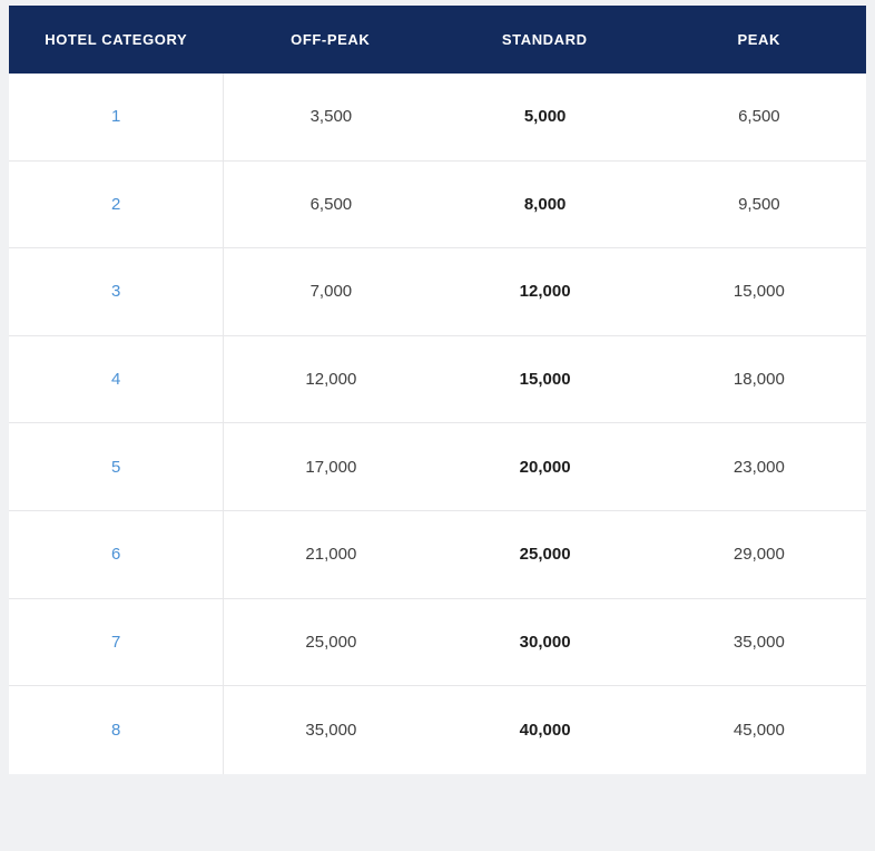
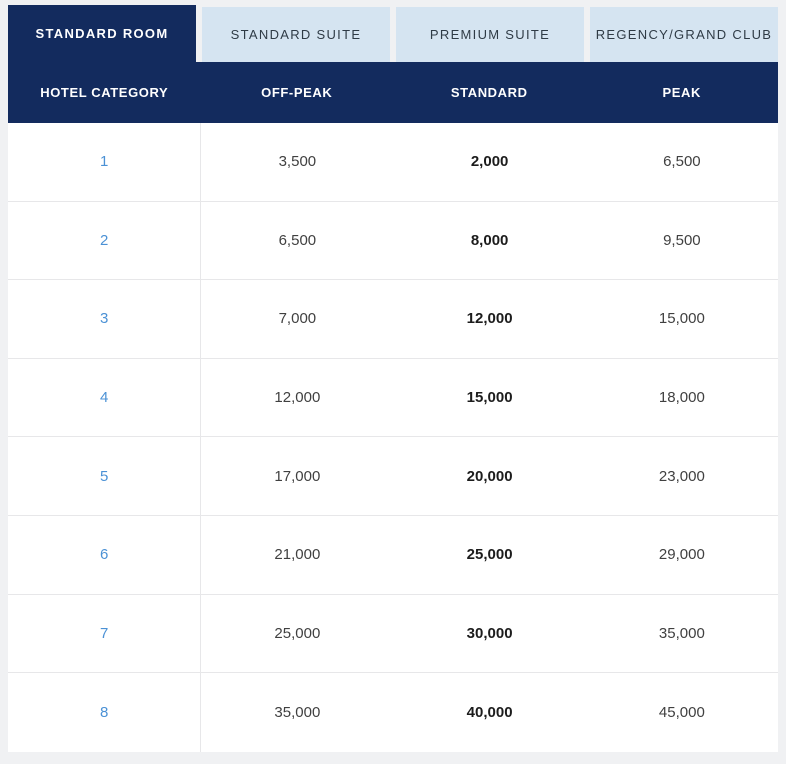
+ STANDARD ROOM
+ STANDARD SUITE
+ PREMIUM SUITE
+ REGENCY/GRAND CLUB
  HOTEL CATEGORY
  OFF-PEAK
  STANDARD
  PEAK
  1
  3,500
- 5,000
+ 2,000
  6,500
  2
  6,500
  8,000
  9,500
  3
  7,000
  12,000
  15,000
  4
  12,000
  15,000
  18,000
  5
  17,000
  20,000
  23,000
  6
  21,000
  25,000
  29,000
  7
  25,000
  30,000
  35,000
  8
  35,000
  40,000
  45,000
